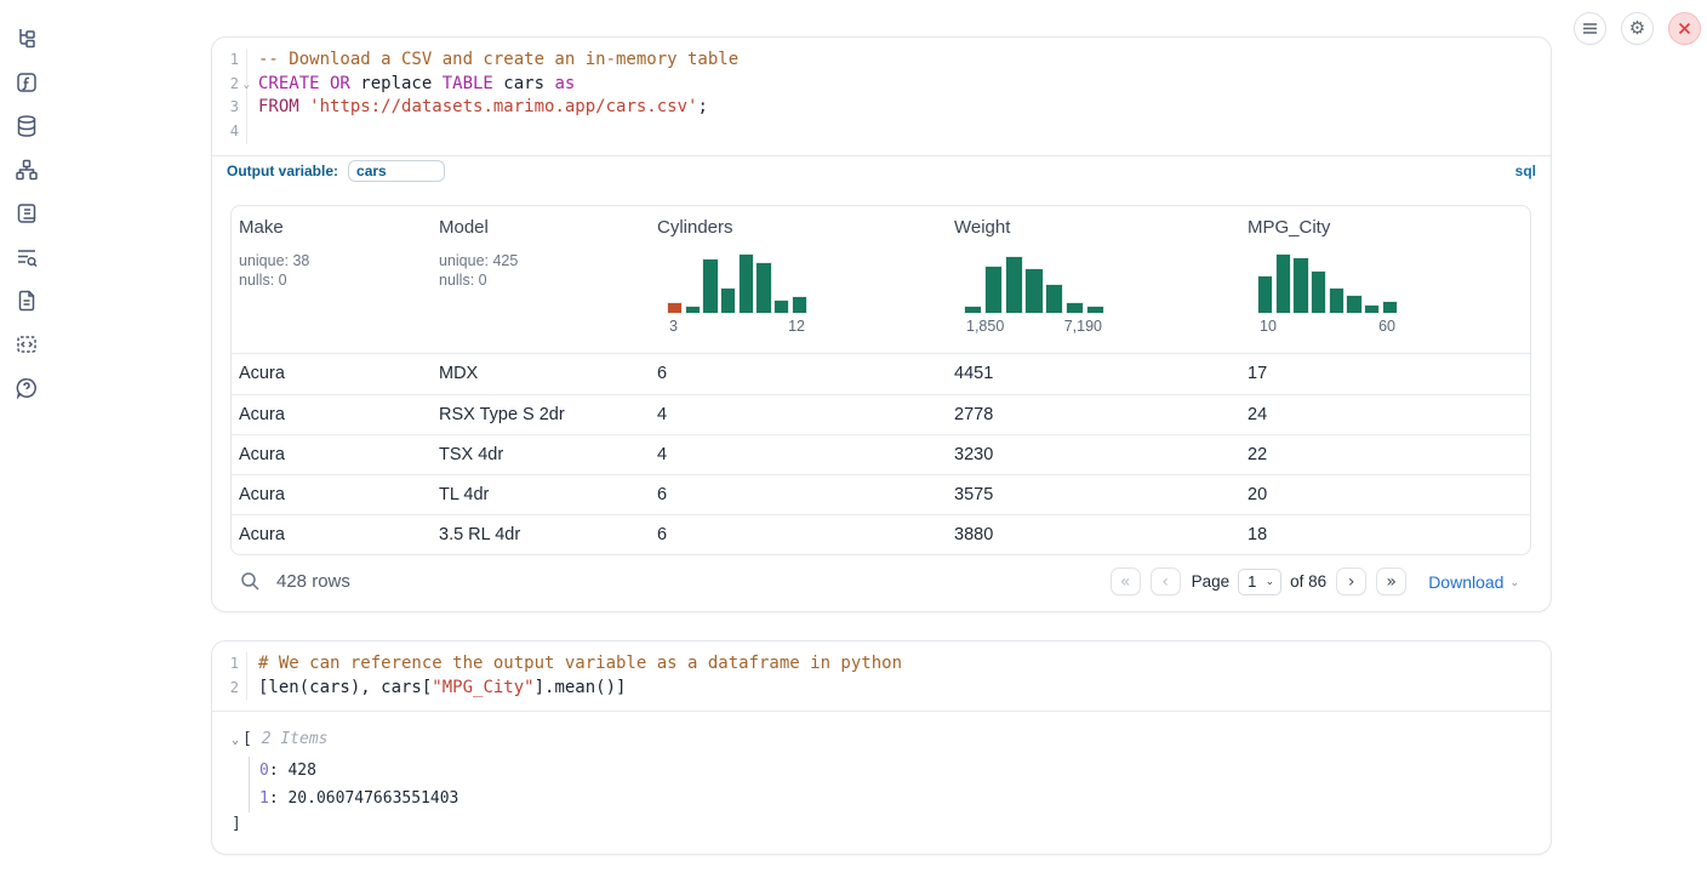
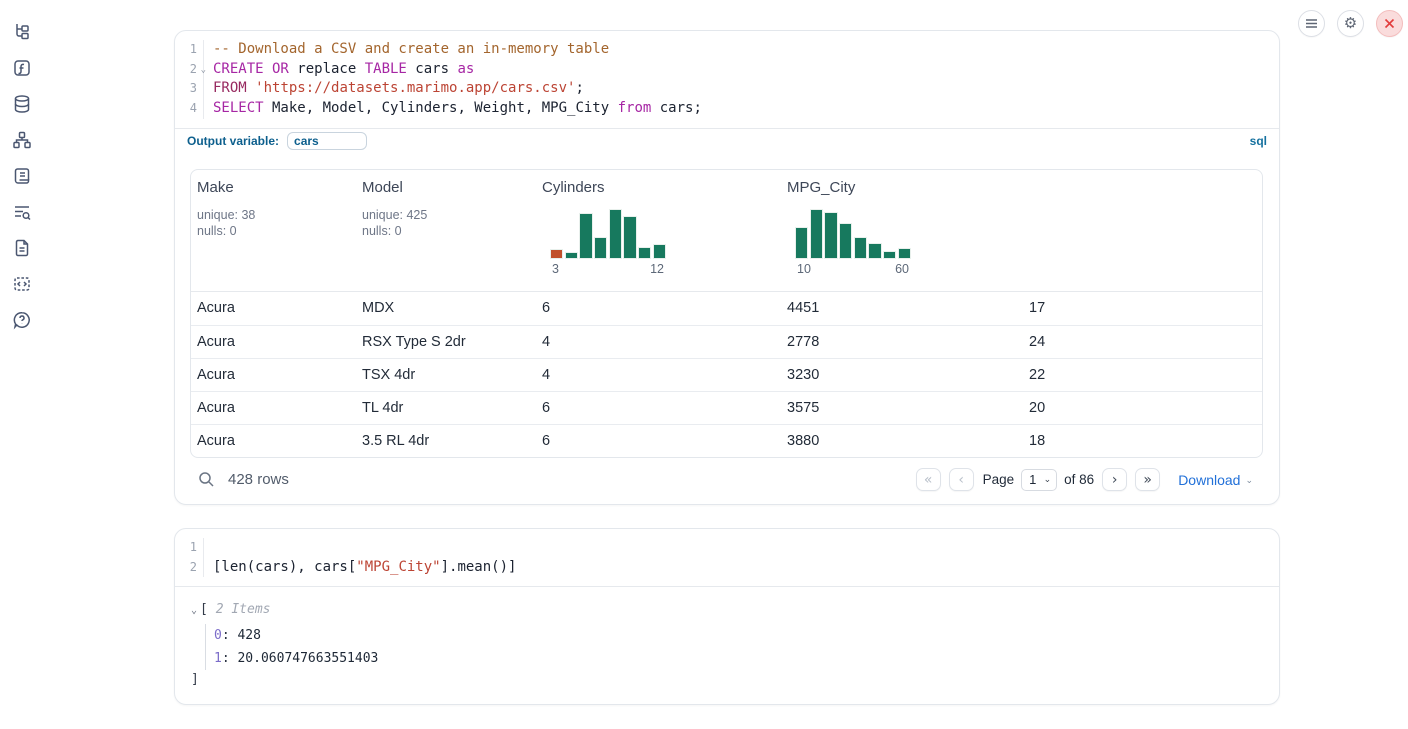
  ⚙
  1
  -- Download a CSV and create an in-memory table
  2
  ⌄
  CREATE OR replace TABLE cars as
  3
  FROM 'https://datasets.marimo.app/cars.csv';
  4
+ SELECT Make, Model, Cylinders, Weight, MPG_City from cars;
  Output variable:
  cars
  sql
  Make
  unique: 38
  nulls: 0
  Model
  unique: 425
  nulls: 0
  Cylinders
  3
  12
- Weight
- 1,850
- 7,190
  MPG_City
  10
  60
  Acura
  MDX
  6
  4451
  17
  Acura
  RSX Type S 2dr
  4
  2778
  24
  Acura
  TSX 4dr
  4
  3230
  22
  Acura
  TL 4dr
  6
  3575
  20
  Acura
  3.5 RL 4dr
  6
  3880
  18
  428 rows
  «
  ‹
  Page
  1
  ⌄
  of 86
  ›
  »
  Download
  ⌄
  1
- # We can reference the output variable as a dataframe in python
  2
  [len(cars), cars["MPG_City"].mean()]
  ⌄ [ 2 Items
  0: 428
  1: 20.060747663551403
  ]
